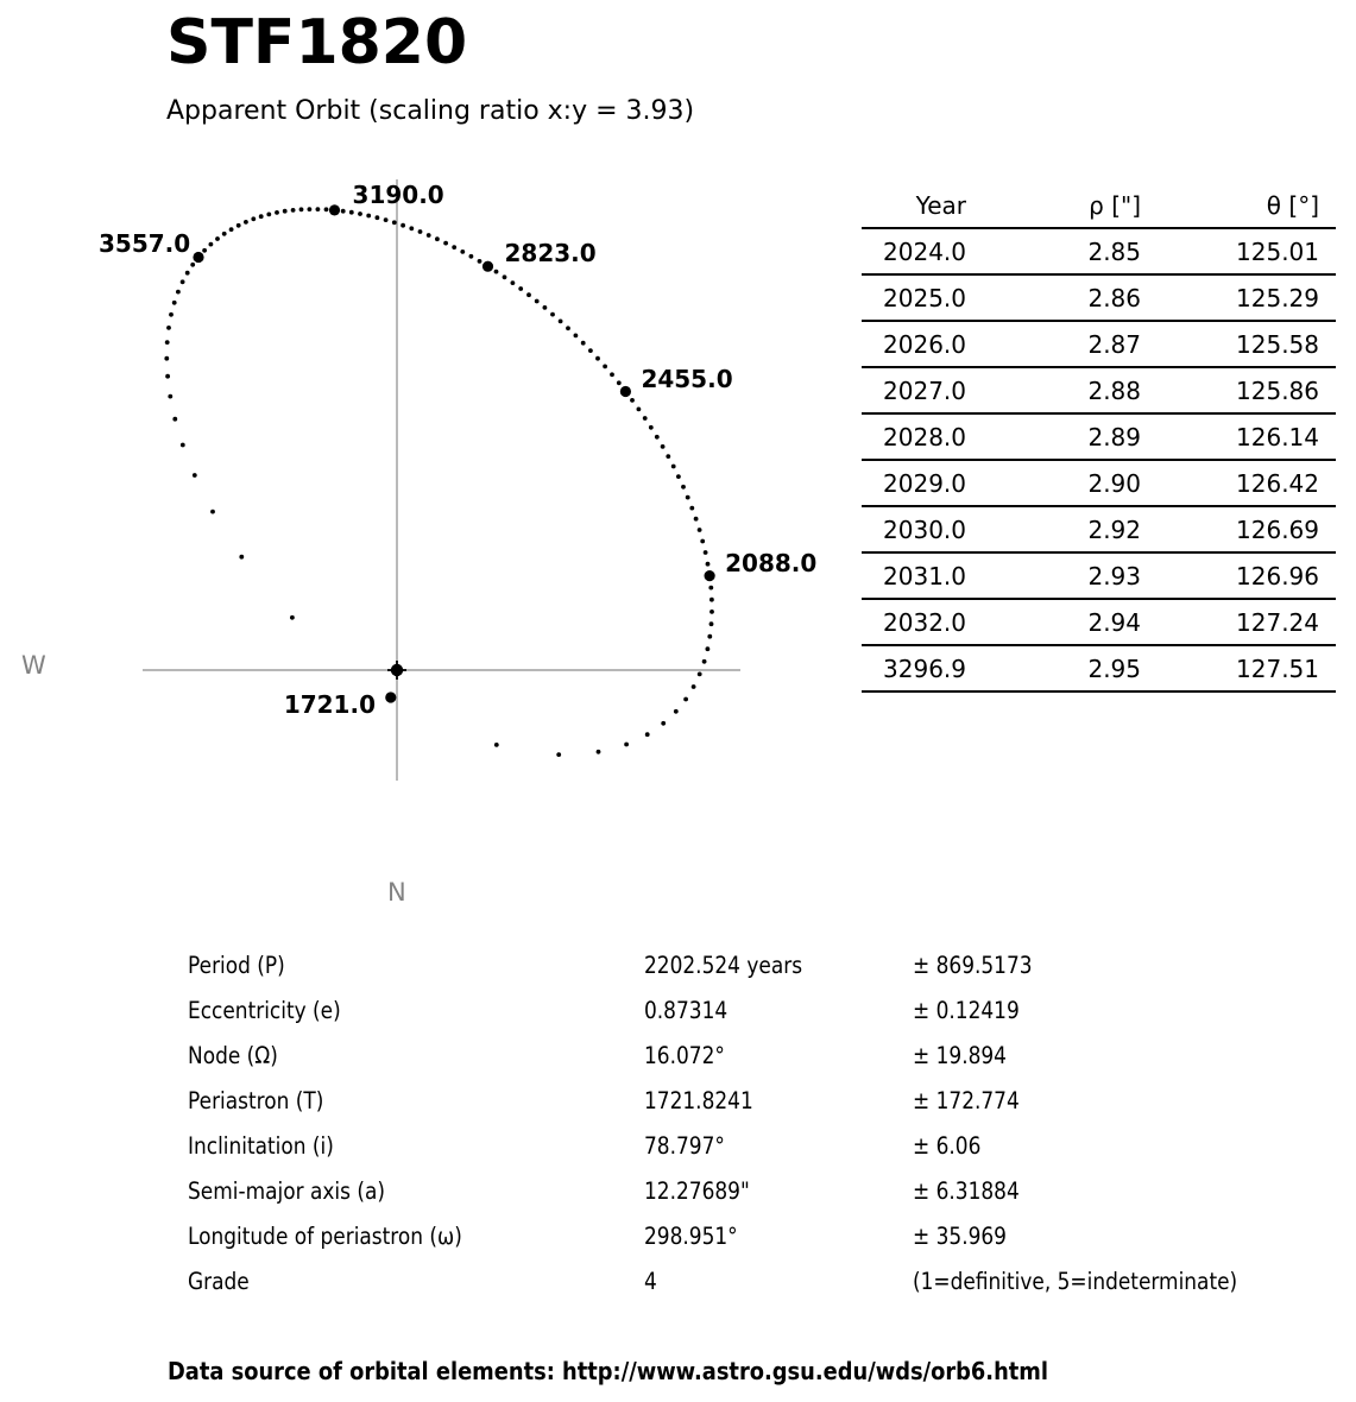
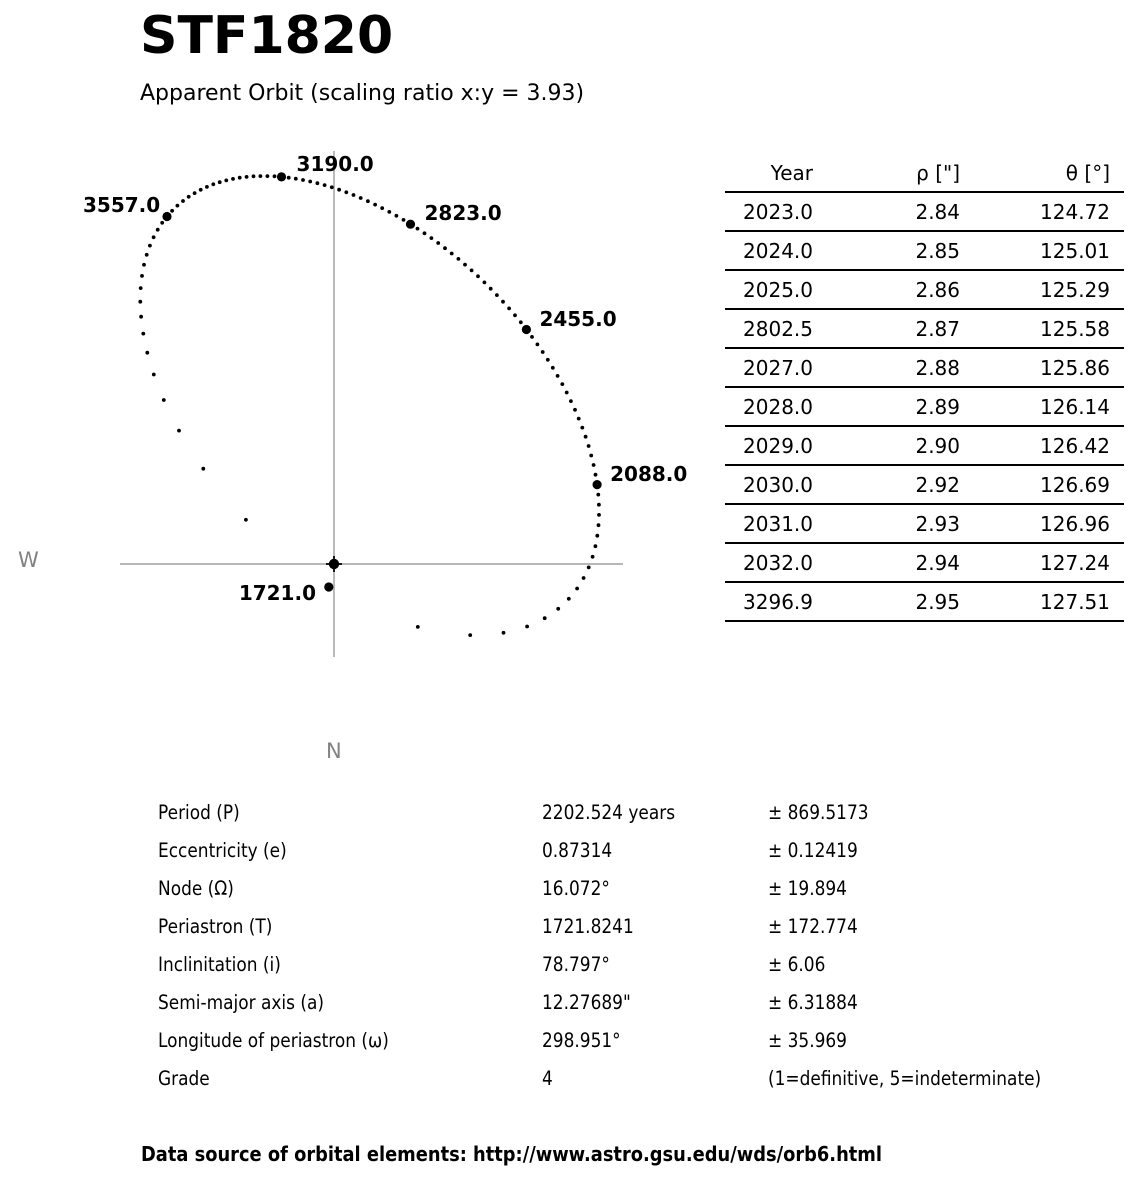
  STF1820
  Apparent Orbit (scaling ratio x:y = 3.93)
  1721.0
  2088.0
  2455.0
  2823.0
  3190.0
  3557.0
  W
  N
  Year	ρ ["]	θ [°]
+ 2023.0	2.84	124.72
  2024.0	2.85	125.01
  2025.0	2.86	125.29
- 2026.0	2.87	125.58
+ 2802.5	2.87	125.58
  2027.0	2.88	125.86
  2028.0	2.89	126.14
  2029.0	2.90	126.42
  2030.0	2.92	126.69
  2031.0	2.93	126.96
  2032.0	2.94	127.24
  3296.9	2.95	127.51
  Period (P)
  2202.524 years
  ± 869.5173
  Eccentricity (e)
  0.87314
  ± 0.12419
  Node (Ω)
  16.072°
  ± 19.894
  Periastron (T)
  1721.8241
  ± 172.774
  Inclinitation (i)
  78.797°
  ± 6.06
  Semi-major axis (a)
  12.27689"
  ± 6.31884
  Longitude of periastron (ω)
  298.951°
  ± 35.969
  Grade
  4
  (1=definitive, 5=indeterminate)
  Data source of orbital elements: http://www.astro.gsu.edu/wds/orb6.html
